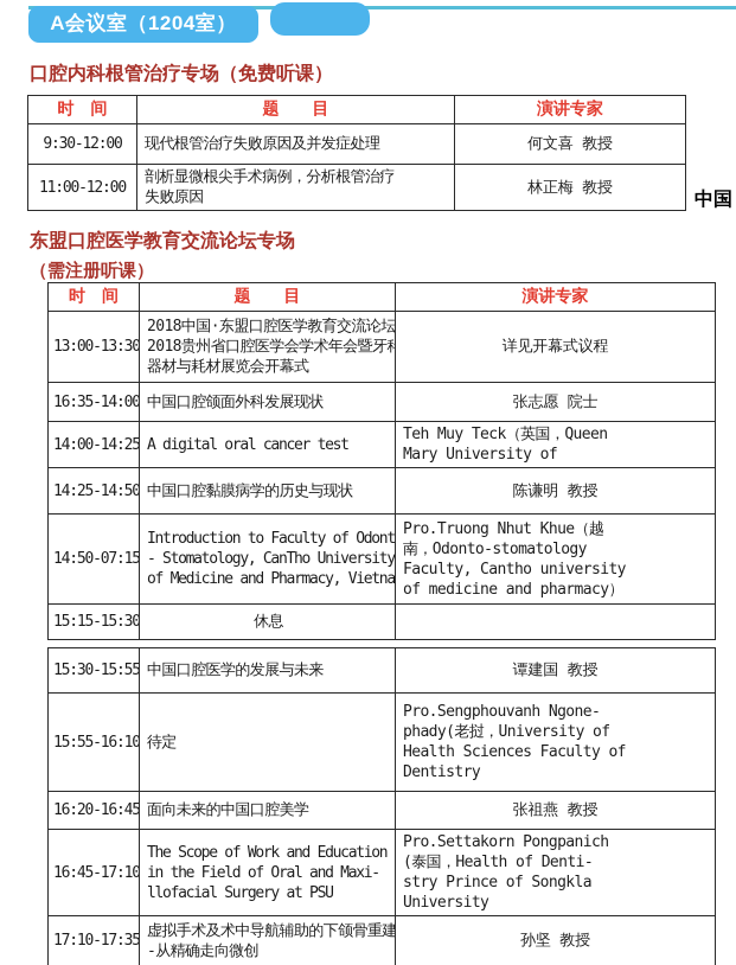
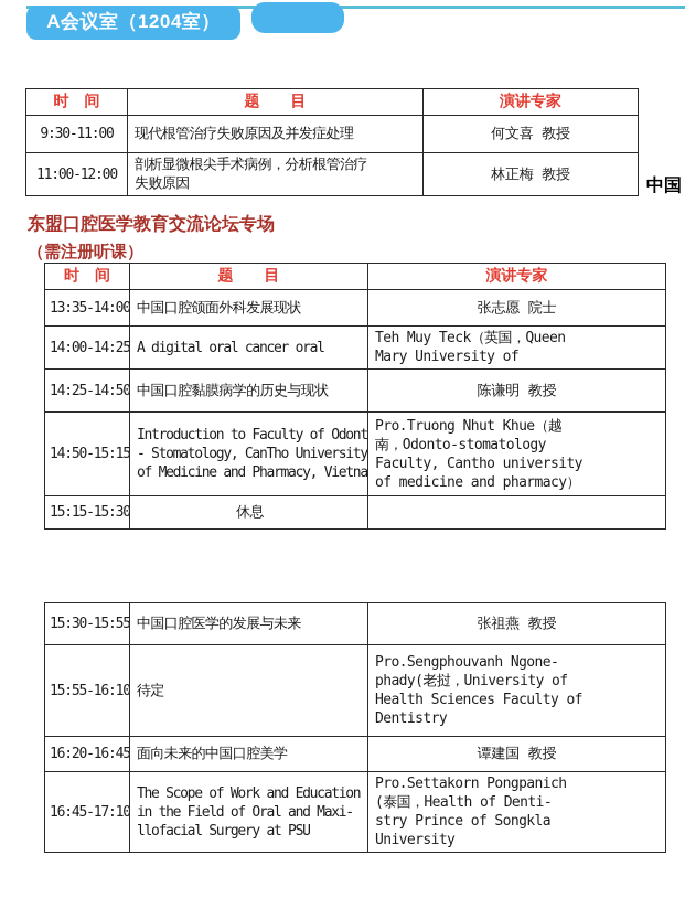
  A会议室（1204室）
- 口腔内科根管治疗专场（免费听课）
  时 间	题 目	演讲专家
- 9:30-12:00	现代根管治疗失败原因及并发症处理	何文喜 教授
+ 9:30-11:00	现代根管治疗失败原因及并发症处理	何文喜 教授
  11:00-12:00	剖析显微根尖手术病例，分析根管治疗 失败原因	林正梅 教授
  中国
  东盟口腔医学教育交流论坛专场
  （需注册听课）
  时 间	题 目	演讲专家
- 13:00-13:30	2018中国·东盟口腔医学教育交流论坛 2018贵州省口腔医学会学术年会暨牙科 器材与耗材展览会开幕式	详见开幕式议程
- 16:35-14:00	中国口腔颌面外科发展现状	张志愿 院士
+ 13:35-14:00	中国口腔颌面外科发展现状	张志愿 院士
- 14:00-14:25	A digital oral cancer test	Teh Muy Teck（英国，Queen Mary University of
+ 14:00-14:25	A digital oral cancer oral	Teh Muy Teck（英国，Queen Mary University of
  14:25-14:50	中国口腔黏膜病学的历史与现状	陈谦明 教授
- 14:50-07:15	Introduction to Faculty of Odont - Stomatology, CanTho University of Medicine and Pharmacy, Vietna	Pro.Truong Nhut Khue（越 南，Odonto-stomatology Faculty, Cantho university of medicine and pharmacy）
+ 14:50-15:15	Introduction to Faculty of Odont - Stomatology, CanTho University of Medicine and Pharmacy, Vietna	Pro.Truong Nhut Khue（越 南，Odonto-stomatology Faculty, Cantho university of medicine and pharmacy）
  15:15-15:30	休息
- 15:30-15:55	中国口腔医学的发展与未来	谭建国 教授
+ 15:30-15:55	中国口腔医学的发展与未来	张祖燕 教授
  15:55-16:10	待定	Pro.Sengphouvanh Ngone- phady(老挝，University of Health Sciences Faculty of Dentistry
- 16:20-16:45	面向未来的中国口腔美学	张祖燕 教授
+ 16:20-16:45	面向未来的中国口腔美学	谭建国 教授
  16:45-17:10	The Scope of Work and Education in the Field of Oral and Maxi- llofacial Surgery at PSU	Pro.Settakorn Pongpanich (泰国，Health of Denti- stry Prince of Songkla University
- 17:10-17:35	虚拟手术及术中导航辅助的下颌骨重建 -从精确走向微创	孙坚 教授
